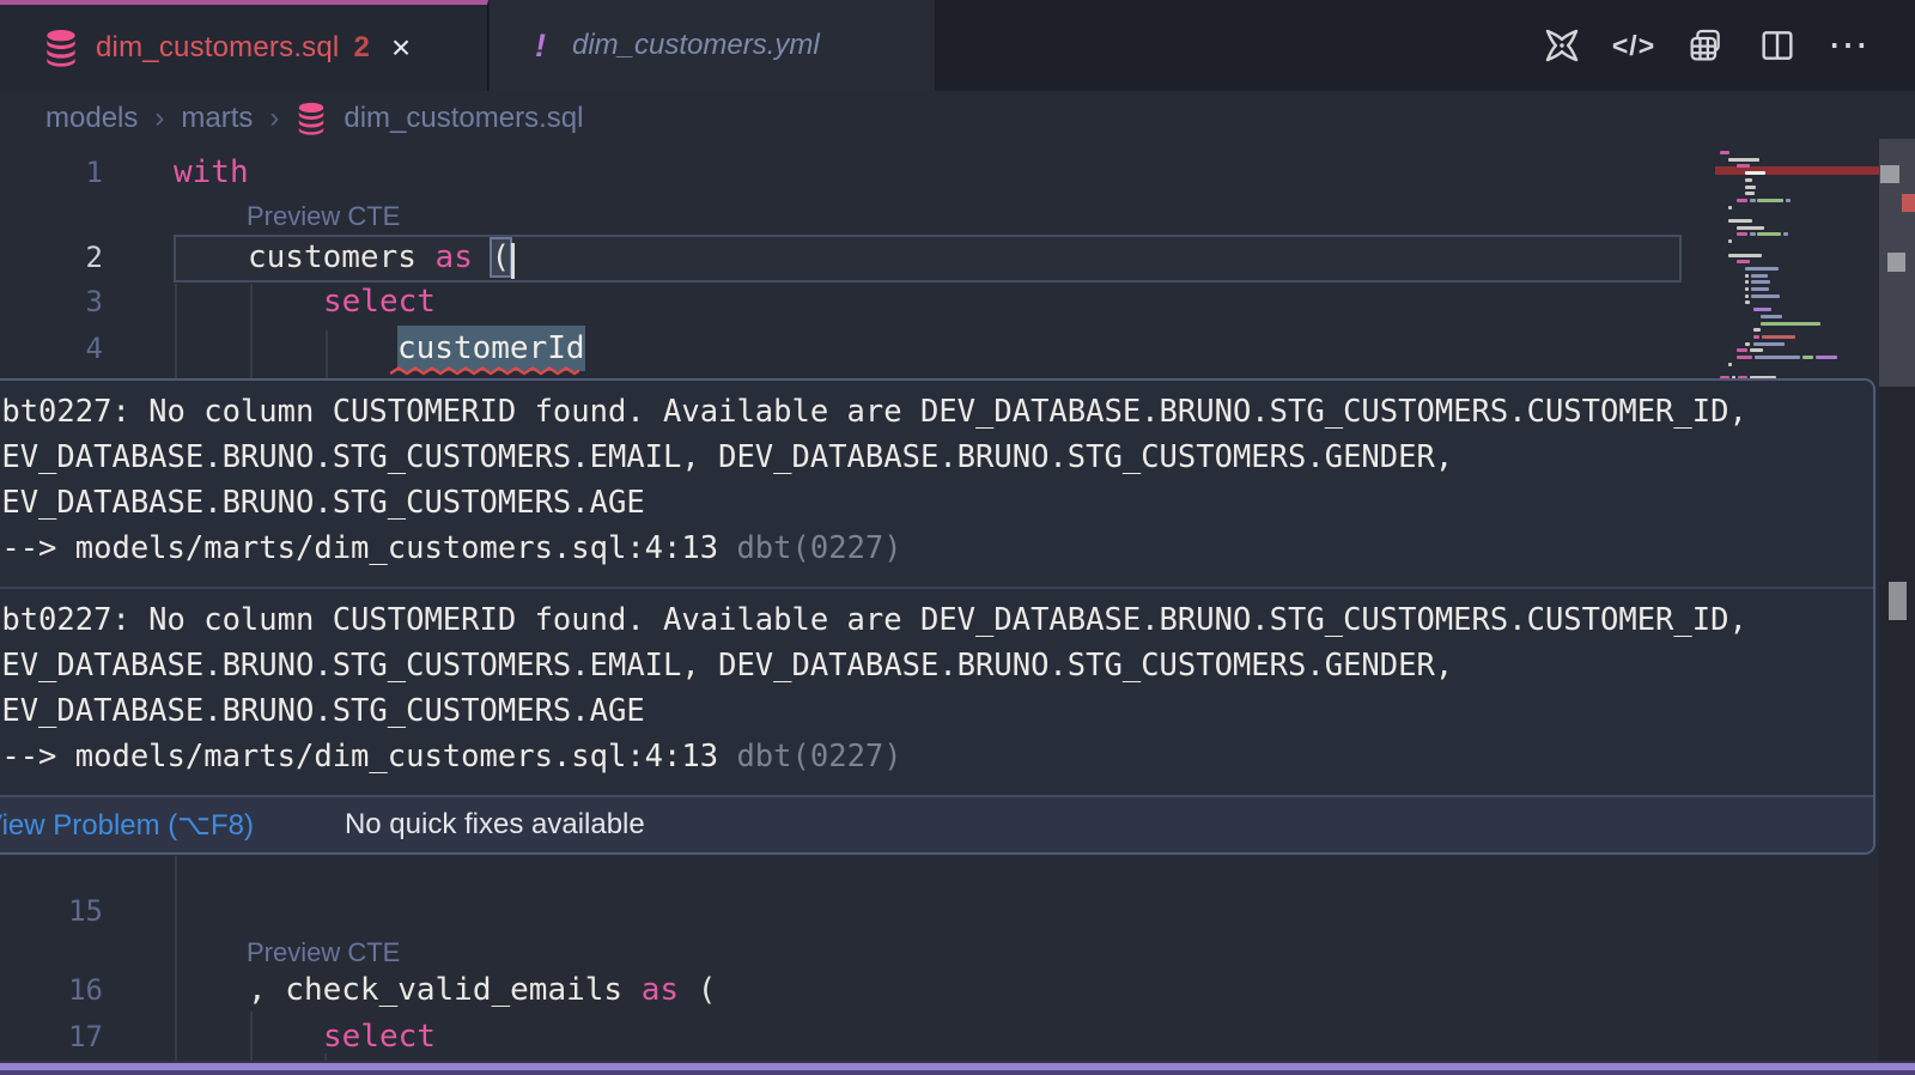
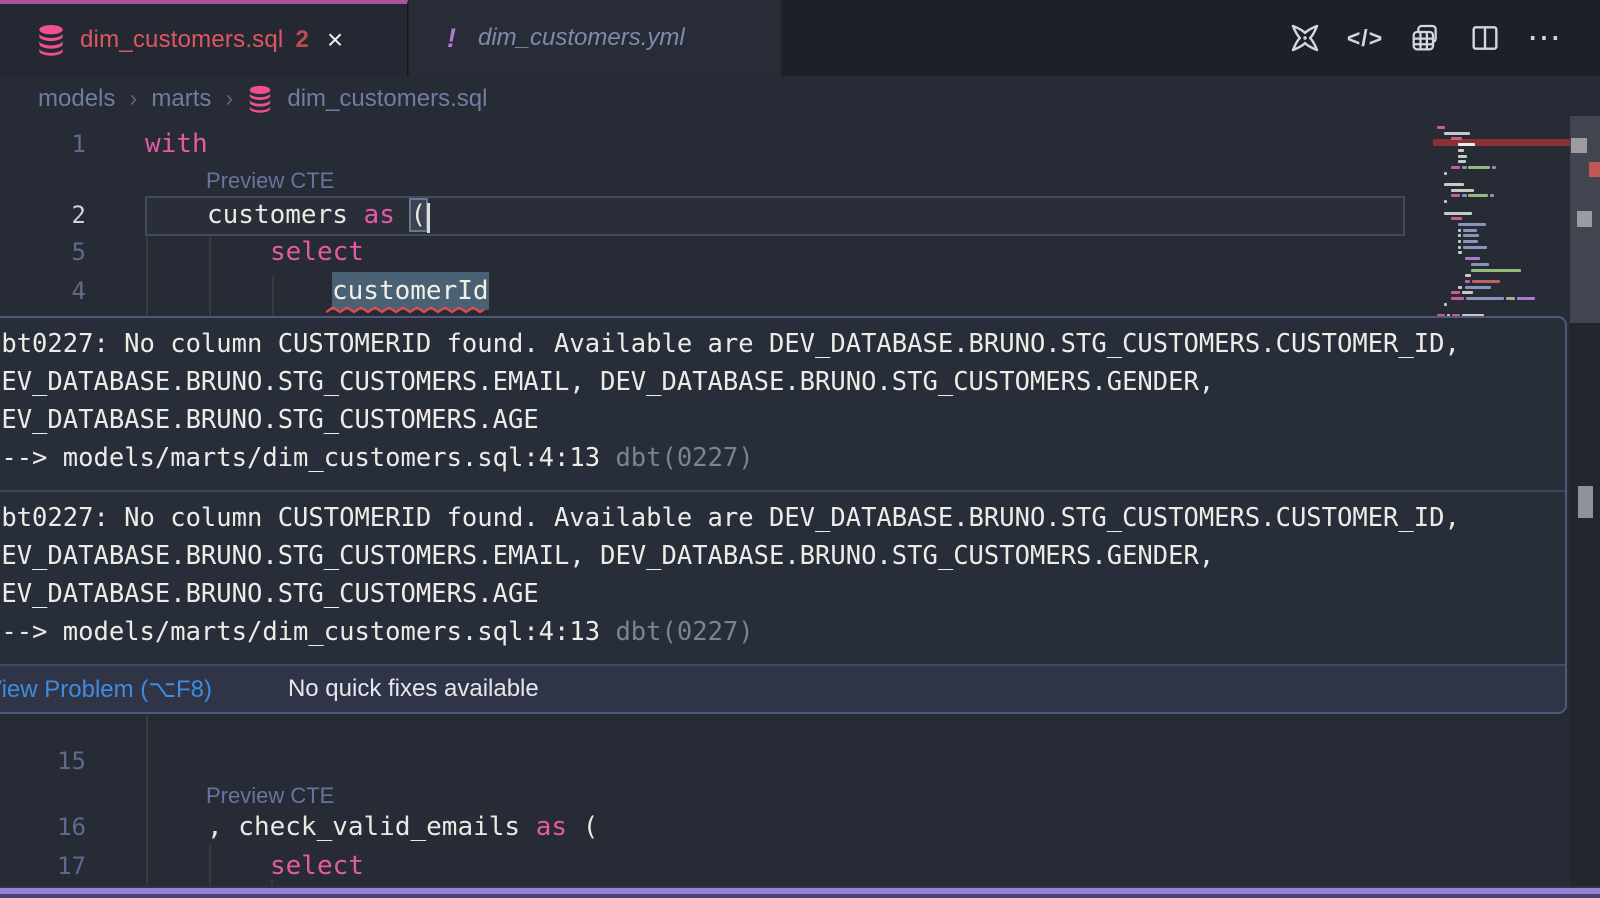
  dim_customers.sql
  2
  ×
  !
  dim_customers.yml
  </>
  ⋯
  models
  ›
  marts
  ›
  dim_customers.sql
  1
  with
  Preview CTE
  2
  customers as (
- 3
+ 5
  select
  4
  customerId
  15
  Preview CTE
  16
  , check_valid_emails as (
  17
  select
  bt0227: No column CUSTOMERID found. Available are DEV_DATABASE.BRUNO.STG_CUSTOMERS.CUSTOMER_ID,
  EV_DATABASE.BRUNO.STG_CUSTOMERS.EMAIL, DEV_DATABASE.BRUNO.STG_CUSTOMERS.GENDER,
  EV_DATABASE.BRUNO.STG_CUSTOMERS.AGE
  --> models/marts/dim_customers.sql:4:13 dbt(0227)
  bt0227: No column CUSTOMERID found. Available are DEV_DATABASE.BRUNO.STG_CUSTOMERS.CUSTOMER_ID,
  EV_DATABASE.BRUNO.STG_CUSTOMERS.EMAIL, DEV_DATABASE.BRUNO.STG_CUSTOMERS.GENDER,
  EV_DATABASE.BRUNO.STG_CUSTOMERS.AGE
  --> models/marts/dim_customers.sql:4:13 dbt(0227)
  iew Problem (⌥F8)
  No quick fixes available
